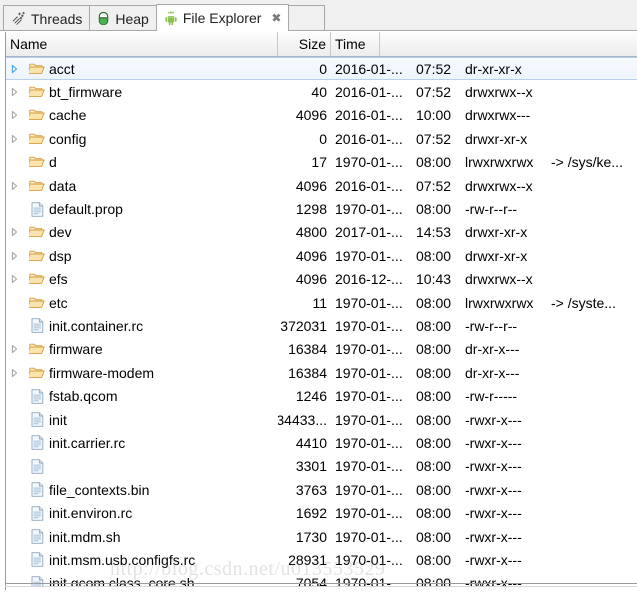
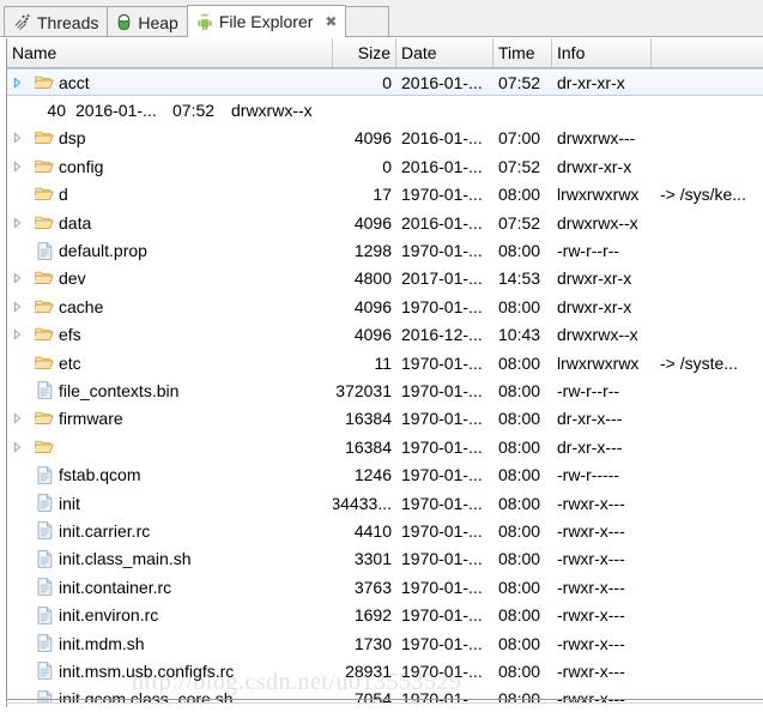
  Threads
  Heap
  File Explorer
  ✖
  Name
  Size
+ Date
  Time
+ Info
  acct
  0
  2016-01-...
  07:52
  dr-xr-xr-x
- bt_firmware
  40
  2016-01-...
  07:52
  drwxrwx--x
- cache
+ dsp
  4096
  2016-01-...
- 10:00
+ 07:00
  drwxrwx---
  config
  0
  2016-01-...
  07:52
  drwxr-xr-x
  d
  17
  1970-01-...
  08:00
  lrwxrwxrwx
  -> /sys/ke...
  data
  4096
  2016-01-...
  07:52
  drwxrwx--x
  default.prop
  1298
  1970-01-...
  08:00
  -rw-r--r--
  dev
  4800
  2017-01-...
  14:53
  drwxr-xr-x
- dsp
+ cache
  4096
  1970-01-...
  08:00
  drwxr-xr-x
  efs
  4096
  2016-12-...
  10:43
  drwxrwx--x
  etc
  11
  1970-01-...
  08:00
  lrwxrwxrwx
  -> /syste...
- init.container.rc
+ file_contexts.bin
  372031
  1970-01-...
  08:00
  -rw-r--r--
  firmware
  16384
  1970-01-...
  08:00
  dr-xr-x---
- firmware-modem
  16384
  1970-01-...
  08:00
  dr-xr-x---
  fstab.qcom
  1246
  1970-01-...
  08:00
  -rw-r-----
  init
  34433...
  1970-01-...
  08:00
  -rwxr-x---
  init.carrier.rc
  4410
  1970-01-...
  08:00
  -rwxr-x---
+ init.class_main.sh
  3301
  1970-01-...
  08:00
  -rwxr-x---
- file_contexts.bin
+ init.container.rc
  3763
  1970-01-...
  08:00
  -rwxr-x---
  init.environ.rc
  1692
  1970-01-...
  08:00
  -rwxr-x---
  init.mdm.sh
  1730
  1970-01-...
  08:00
  -rwxr-x---
  init.msm.usb.configfs.rc
  28931
  1970-01-...
  08:00
  -rwxr-x---
  http://blog.csdn.net/u013553529
